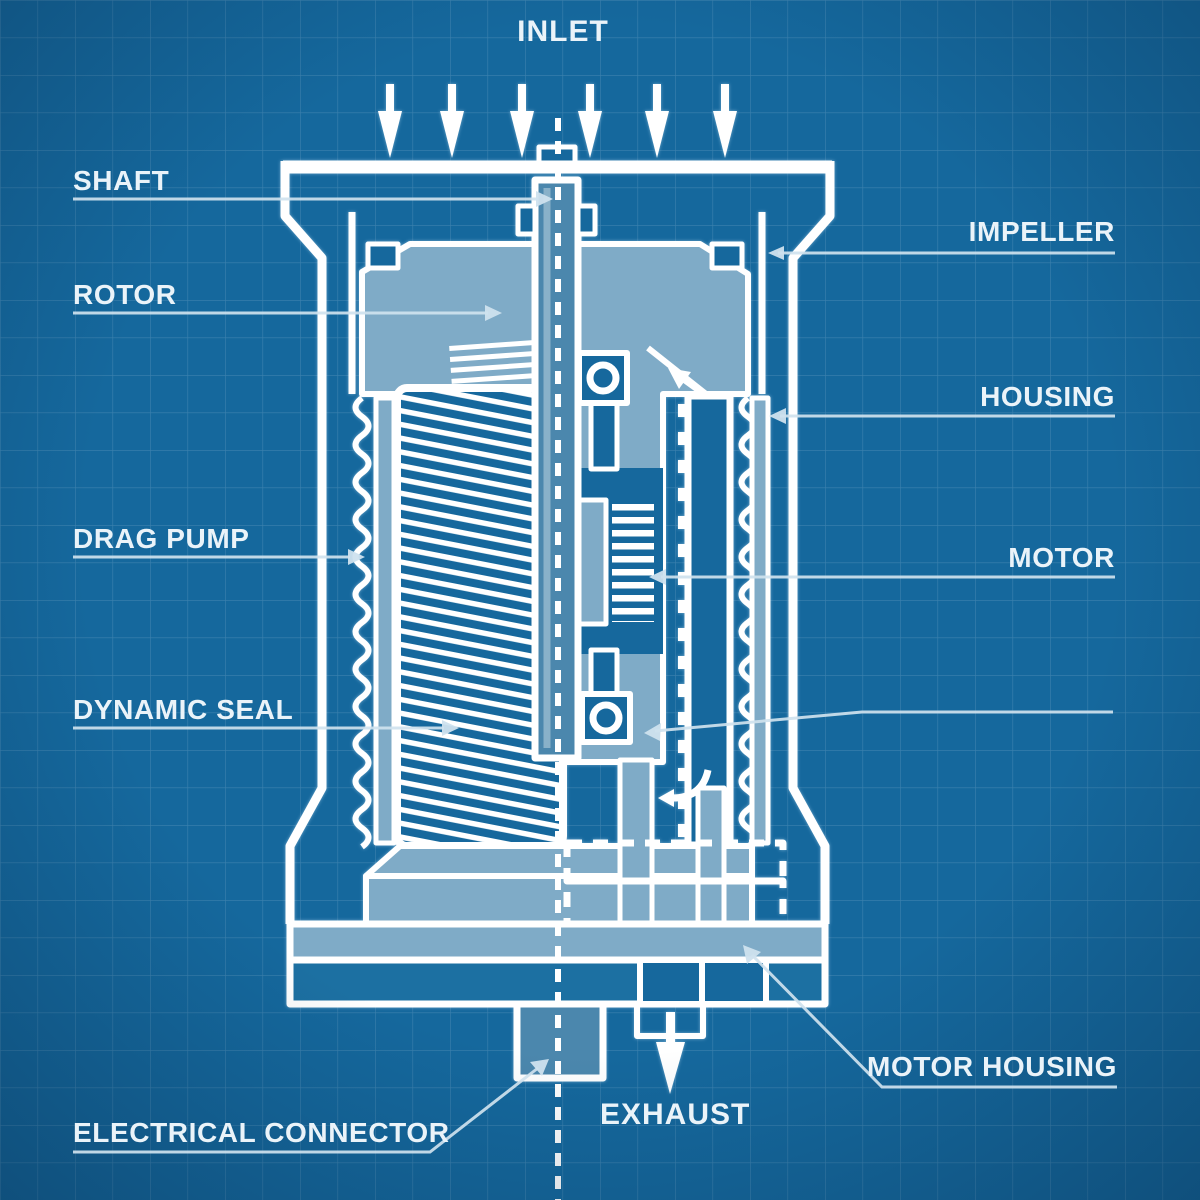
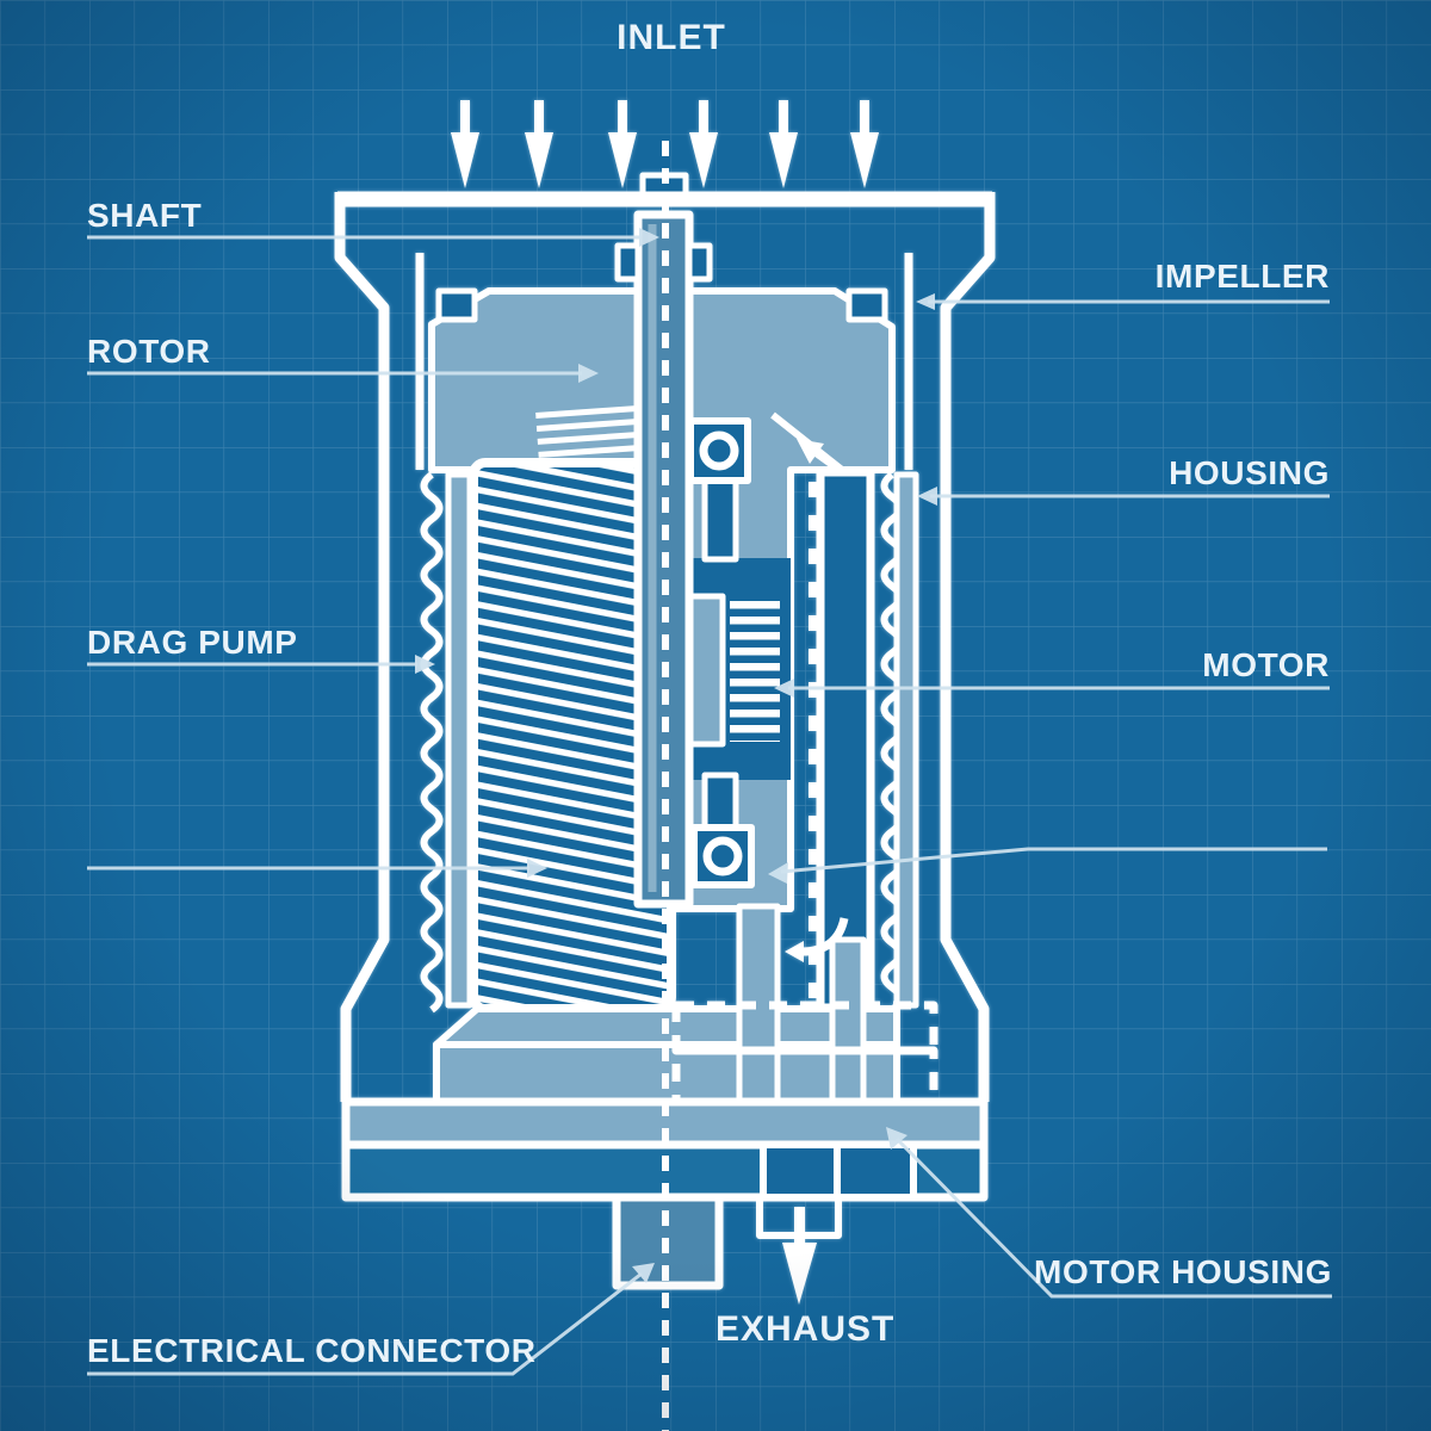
  INLET
  SHAFT
  ROTOR
  IMPELLER
  HOUSING
  DRAG PUMP
  MOTOR
- DYNAMIC SEAL
  ELECTRICAL CONNECTOR
  EXHAUST
  MOTOR HOUSING
